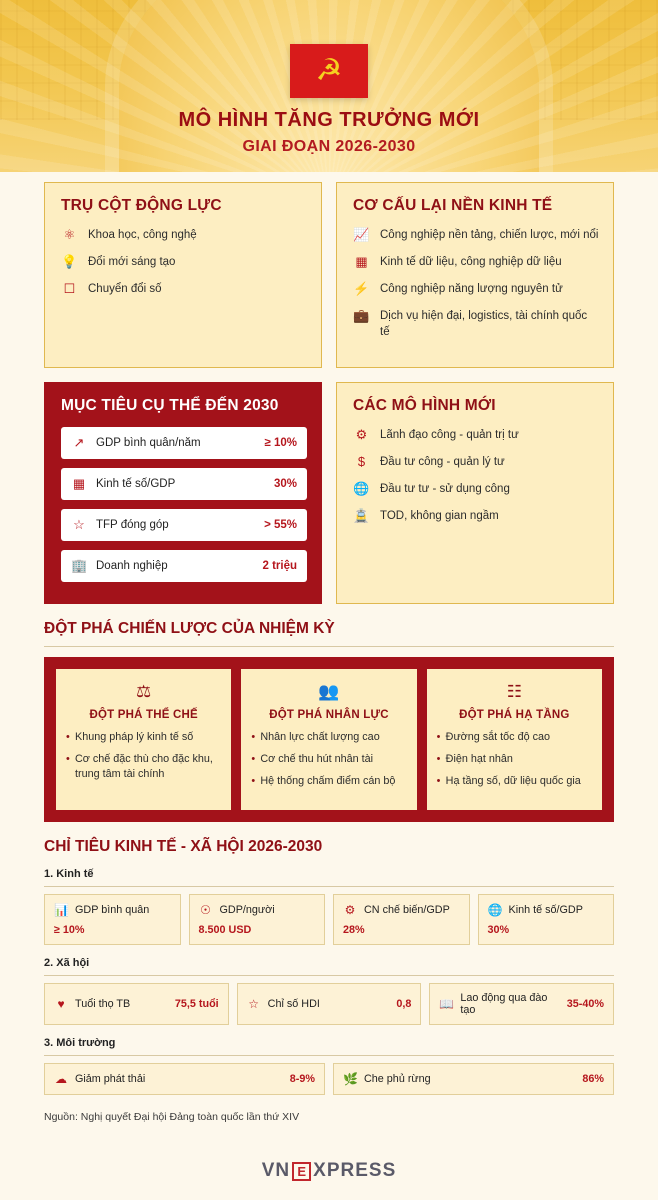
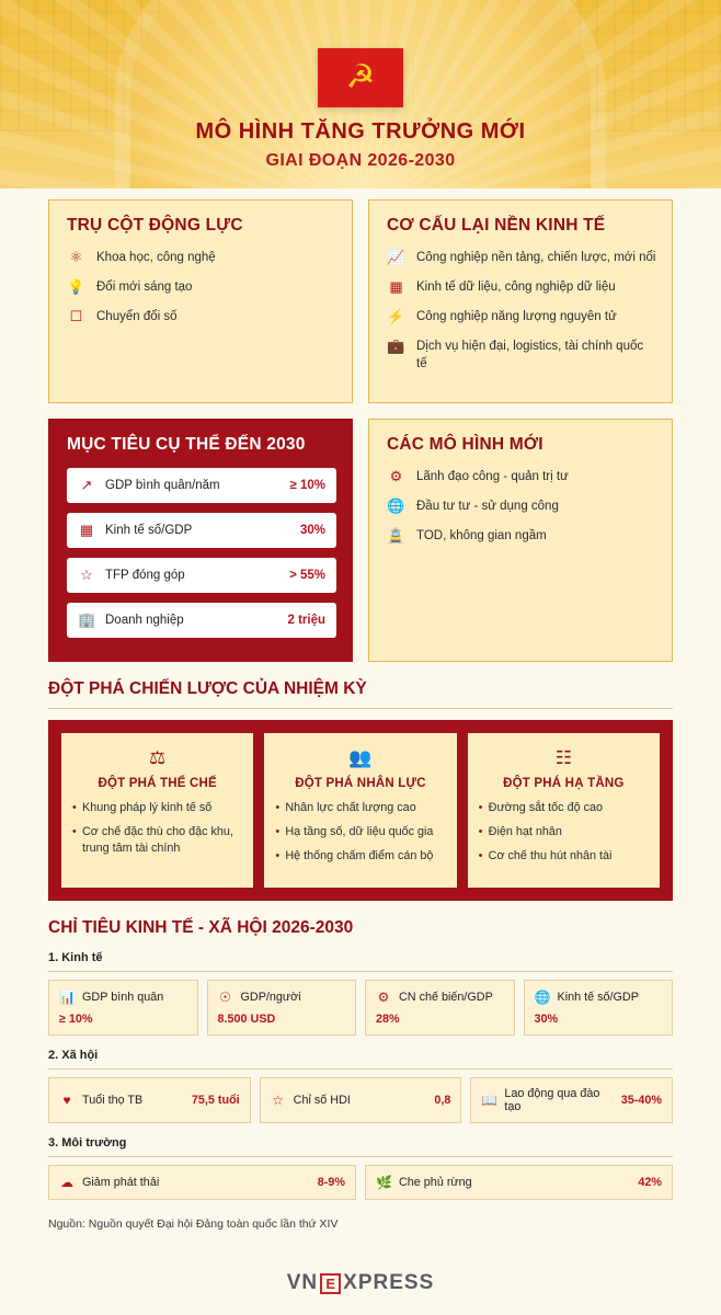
  ☭
  MÔ HÌNH TĂNG TRƯỞNG MỚI
  GIAI ĐOẠN 2026-2030
  TRỤ CỘT ĐỘNG LỰC
  ⚛
  Khoa học, công nghệ
  💡
  Đổi mới sáng tạo
  ☐
  Chuyển đổi số
  CƠ CẤU LẠI NỀN KINH TẾ
  📈
  Công nghiệp nền tảng, chiến lược, mới nổi
  ▦
  Kinh tế dữ liệu, công nghiệp dữ liệu
  ⚡
  Công nghiệp năng lượng nguyên tử
  💼
  Dịch vụ hiện đại, logistics, tài chính quốc tế
  MỤC TIÊU CỤ THỂ ĐẾN 2030
  ↗
  GDP bình quân/năm
  ≥ 10%
  ▦
  Kinh tế số/GDP
  30%
  ☆
  TFP đóng góp
  > 55%
  🏢
  Doanh nghiệp
  2 triệu
  CÁC MÔ HÌNH MỚI
  ⚙
  Lãnh đạo công - quản trị tư
- $
- Đầu tư công - quản lý tư
  🌐
  Đầu tư tư - sử dụng công
  🚊
  TOD, không gian ngầm
  ĐỘT PHÁ CHIẾN LƯỢC CỦA NHIỆM KỲ
  ⚖
  ĐỘT PHÁ THỂ CHẾ
  Khung pháp lý kinh tế số
  Cơ chế đặc thù cho đặc khu, trung tâm tài chính
  👥
  ĐỘT PHÁ NHÂN LỰC
  Nhân lực chất lượng cao
- Cơ chế thu hút nhân tài
+ Hạ tầng số, dữ liệu quốc gia
  Hệ thống chấm điểm cán bộ
  ☷
  ĐỘT PHÁ HẠ TẦNG
  Đường sắt tốc độ cao
  Điện hạt nhân
- Hạ tầng số, dữ liệu quốc gia
+ Cơ chế thu hút nhân tài
  CHỈ TIÊU KINH TẾ - XÃ HỘI 2026-2030
  1. Kinh tế
  📊
  GDP bình quân
  ≥ 10%
  ☉
  GDP/người
  8.500 USD
  ⚙
  CN chế biến/GDP
  28%
  🌐
  Kinh tế số/GDP
  30%
  2. Xã hội
  ♥
  Tuổi thọ TB
  75,5 tuổi
  ☆
  Chỉ số HDI
  0,8
  📖
  Lao động qua đào tạo
  35-40%
  3. Môi trường
  ☁
  Giảm phát thải
  8-9%
  🌿
  Che phủ rừng
- 86%
+ 42%
- Nguồn: Nghị quyết Đại hội Đảng toàn quốc lần thứ XIV
+ Nguồn: Nguồn quyết Đại hội Đảng toàn quốc lần thứ XIV
  VN
  E
  XPRESS
